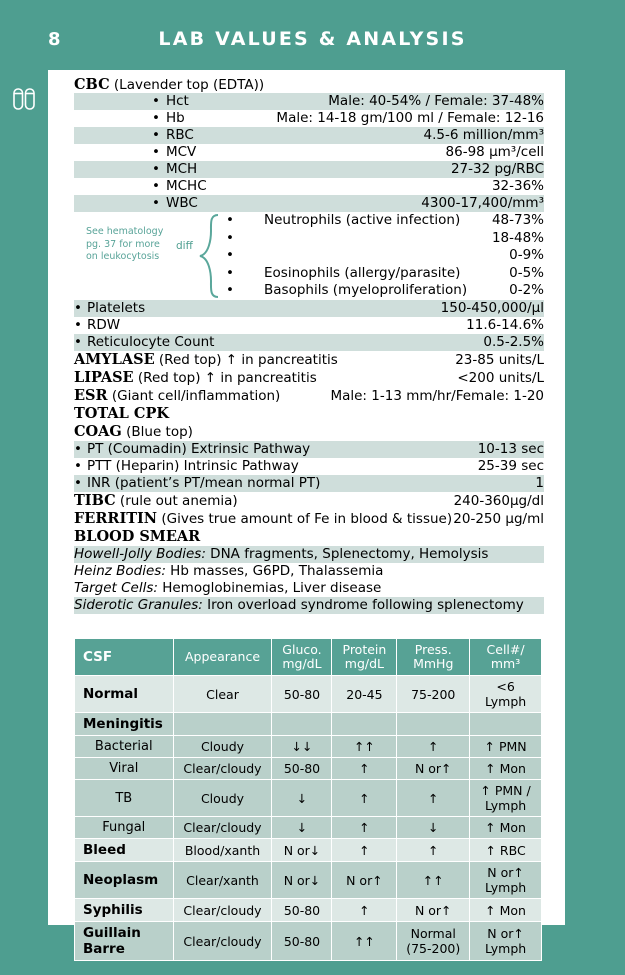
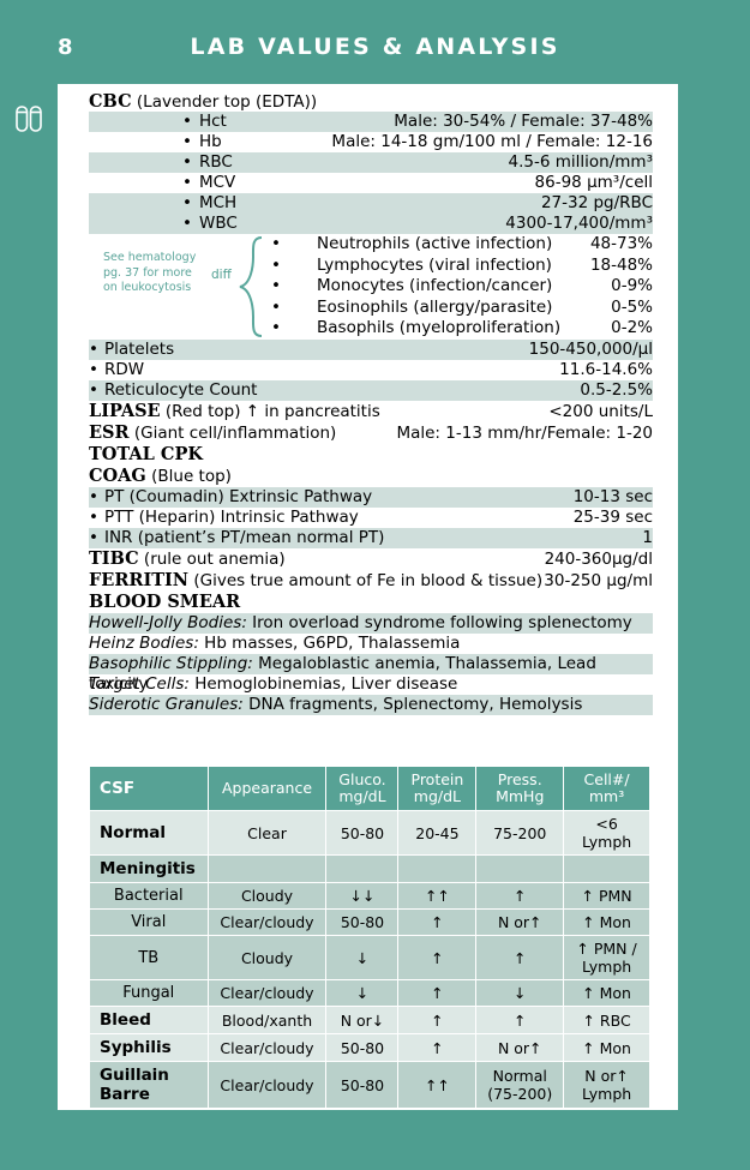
  8
  LAB VALUES & ANALYSIS
  CBC (Lavender top (EDTA))
  Hct
- Male: 40-54% / Female: 37-48%
+ Male: 30-54% / Female: 37-48%
  Hb
  Male: 14-18 gm/100 ml / Female: 12-16
  RBC
  4.5-6 million/mm³
  MCV
  86-98 µm³/cell
  MCH
  27-32 pg/RBC
- MCHC
- 32-36%
  WBC
  4300-17,400/mm³
  See hematology pg. 37 for more on leukocytosis
  diff
  Neutrophils (active infection)
  48-73%
+ Lymphocytes (viral infection)
  18-48%
+ Monocytes (infection/cancer)
  0-9%
  Eosinophils (allergy/parasite)
  0-5%
  Basophils (myeloproliferation)
  0-2%
  Platelets
  150-450,000/µl
  RDW
  11.6-14.6%
  Reticulocyte Count
  0.5-2.5%
- AMYLASE (Red top) ↑ in pancreatitis
- 23-85 units/L
  LIPASE (Red top) ↑ in pancreatitis
  <200 units/L
  ESR (Giant cell/inflammation)
  Male: 1-13 mm/hr/Female: 1-20
  TOTAL CPK
  COAG (Blue top)
  PT (Coumadin) Extrinsic Pathway
  10-13 sec
  PTT (Heparin) Intrinsic Pathway
  25-39 sec
  INR (patient’s PT/mean normal PT)
  1
  TIBC (rule out anemia)
  240-360µg/dl
  FERRITIN (Gives true amount of Fe in blood & tissue)
- 20-250 µg/ml
+ 30-250 µg/ml
  BLOOD SMEAR
- Howell-Jolly Bodies: DNA fragments, Splenectomy, Hemolysis
+ Howell-Jolly Bodies: Iron overload syndrome following splenectomy
  Heinz Bodies: Hb masses, G6PD, Thalassemia
+ Basophilic Stippling: Megaloblastic anemia, Thalassemia, Lead toxicity
  Target Cells: Hemoglobinemias, Liver disease
- Siderotic Granules: Iron overload syndrome following splenectomy
+ Siderotic Granules: DNA fragments, Splenectomy, Hemolysis
  CSF	Appearance	Gluco.mg/dL	Proteinmg/dL	Press.MmHg	Cell#/mm³
  Normal	Clear	50-80	20-45	75-200	<6Lymph
  Meningitis
  Bacterial	Cloudy	↓↓	↑↑	↑	↑ PMN
  Viral	Clear/cloudy	50-80	↑	N or↑	↑ Mon
  TB	Cloudy	↓	↑	↑	↑ PMN /Lymph
  Fungal	Clear/cloudy	↓	↑	↓	↑ Mon
  Bleed	Blood/xanth	N or↓	↑	↑	↑ RBC
- Neoplasm	Clear/xanth	N or↓	N or↑	↑↑	N or↑Lymph
  Syphilis	Clear/cloudy	50-80	↑	N or↑	↑ Mon
  GuillainBarre	Clear/cloudy	50-80	↑↑	Normal(75-200)	N or↑Lymph
